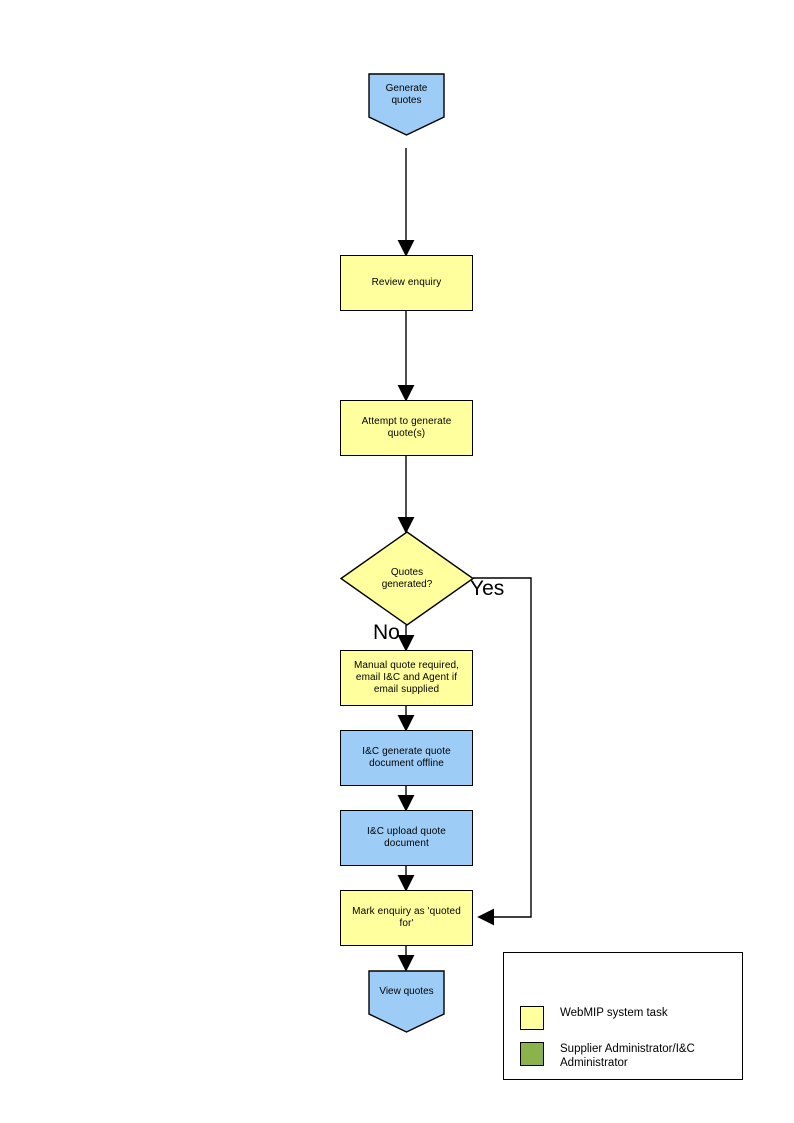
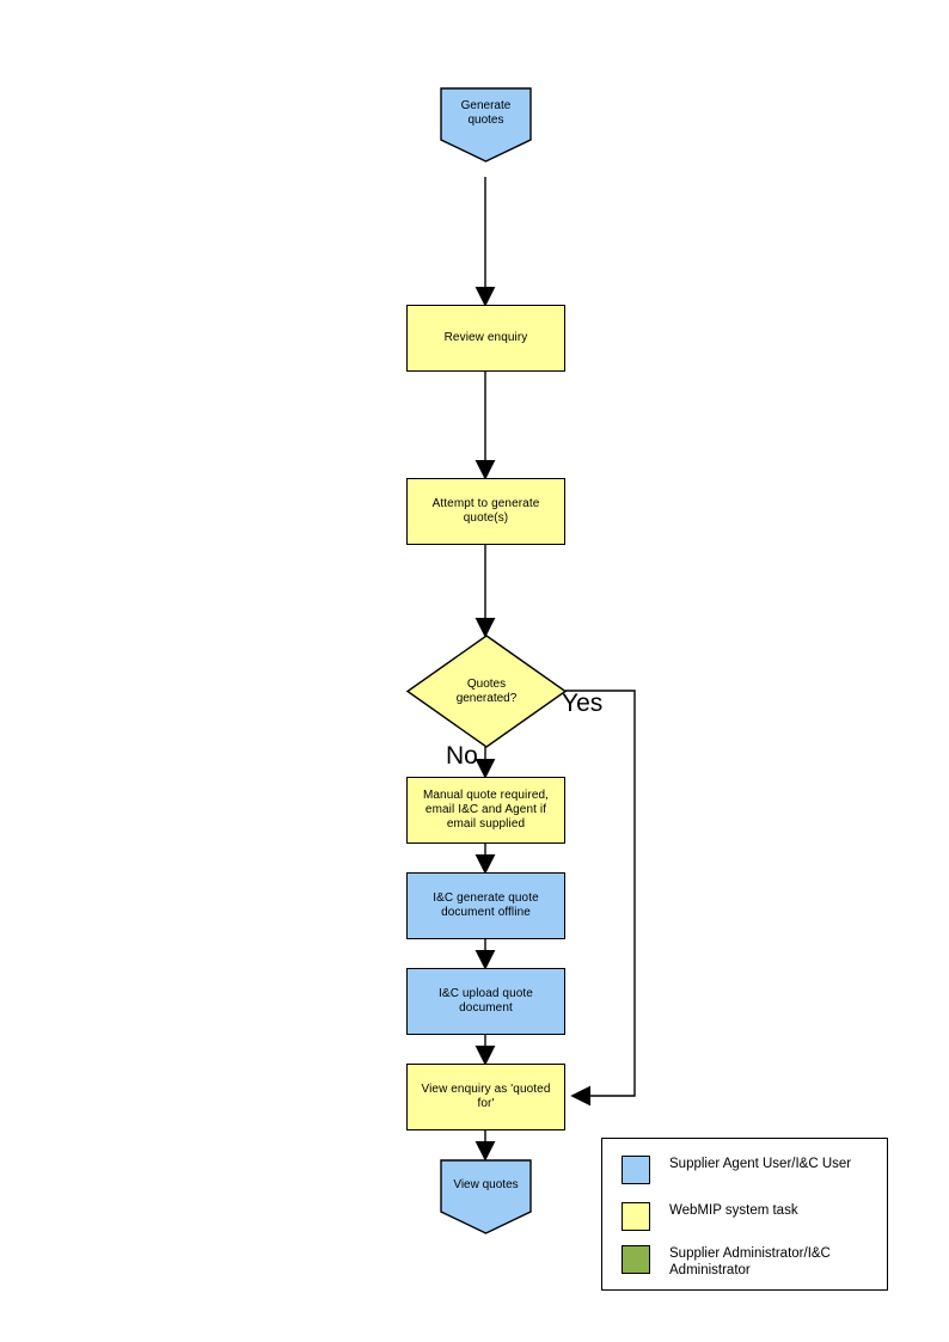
  Generate
  quotes
  Review enquiry
  Attempt to generate
  quote(s)
  Quotes
  generated?
  Yes
  No
  Manual quote required,
  email I&C and Agent if
  email supplied
  I&C generate quote
  document offline
  I&C upload quote
  document
- Mark enquiry as 'quoted for'
+ View enquiry as 'quoted for'
  View quotes
+ Supplier Agent User/I&C User
  WebMIP system task
  Supplier Administrator/I&C
  Administrator
